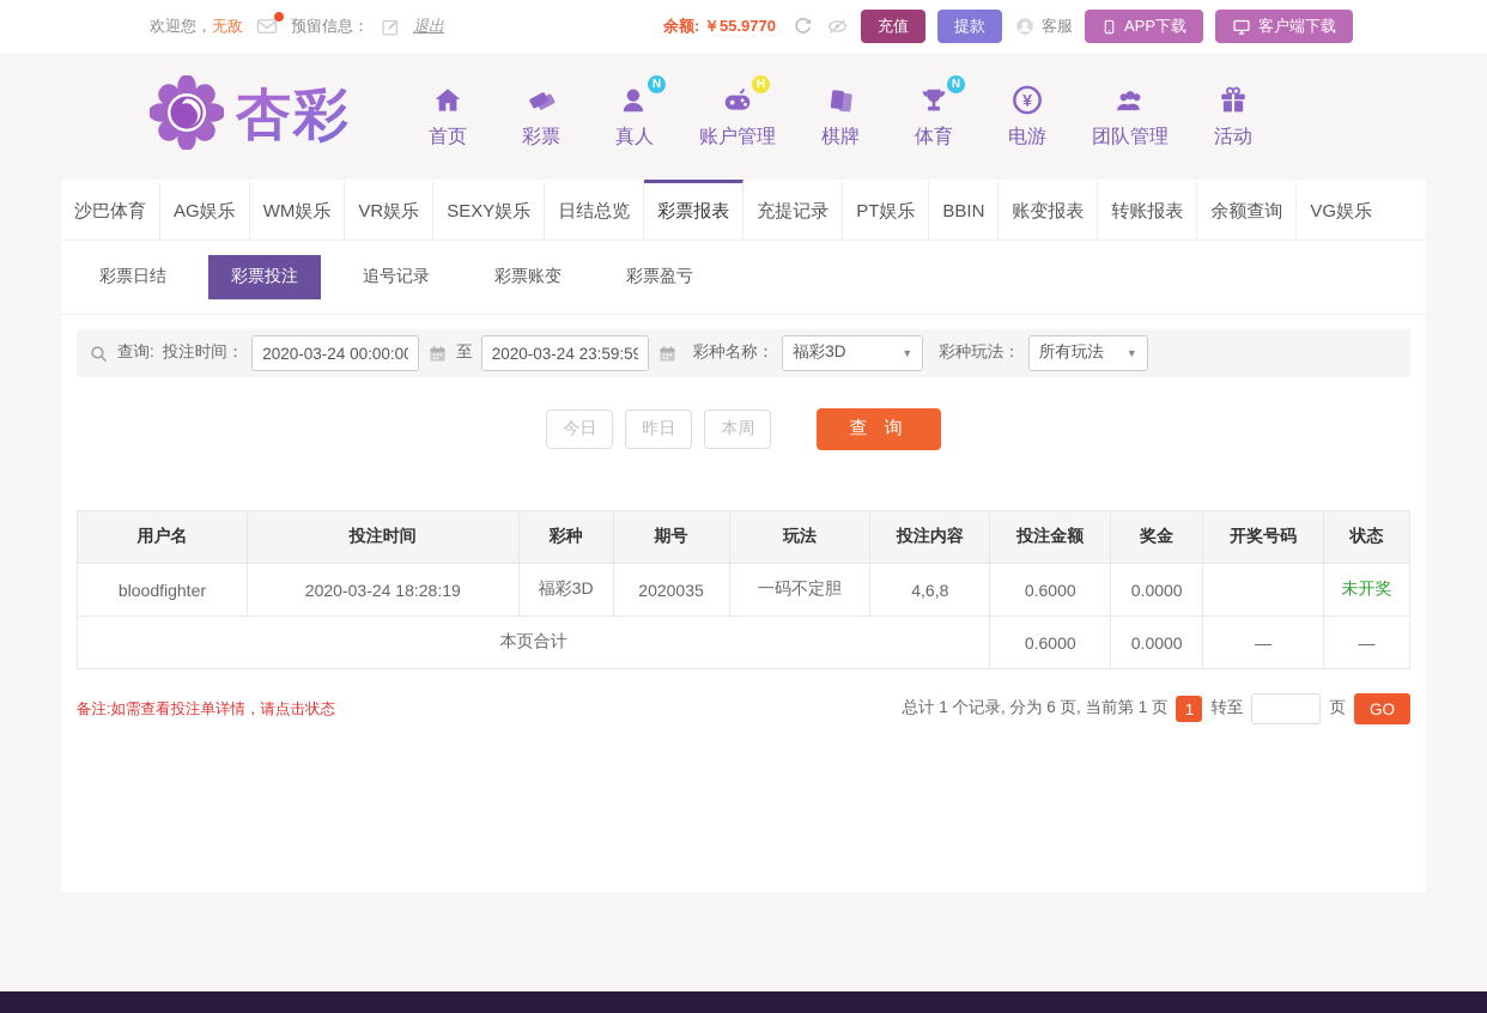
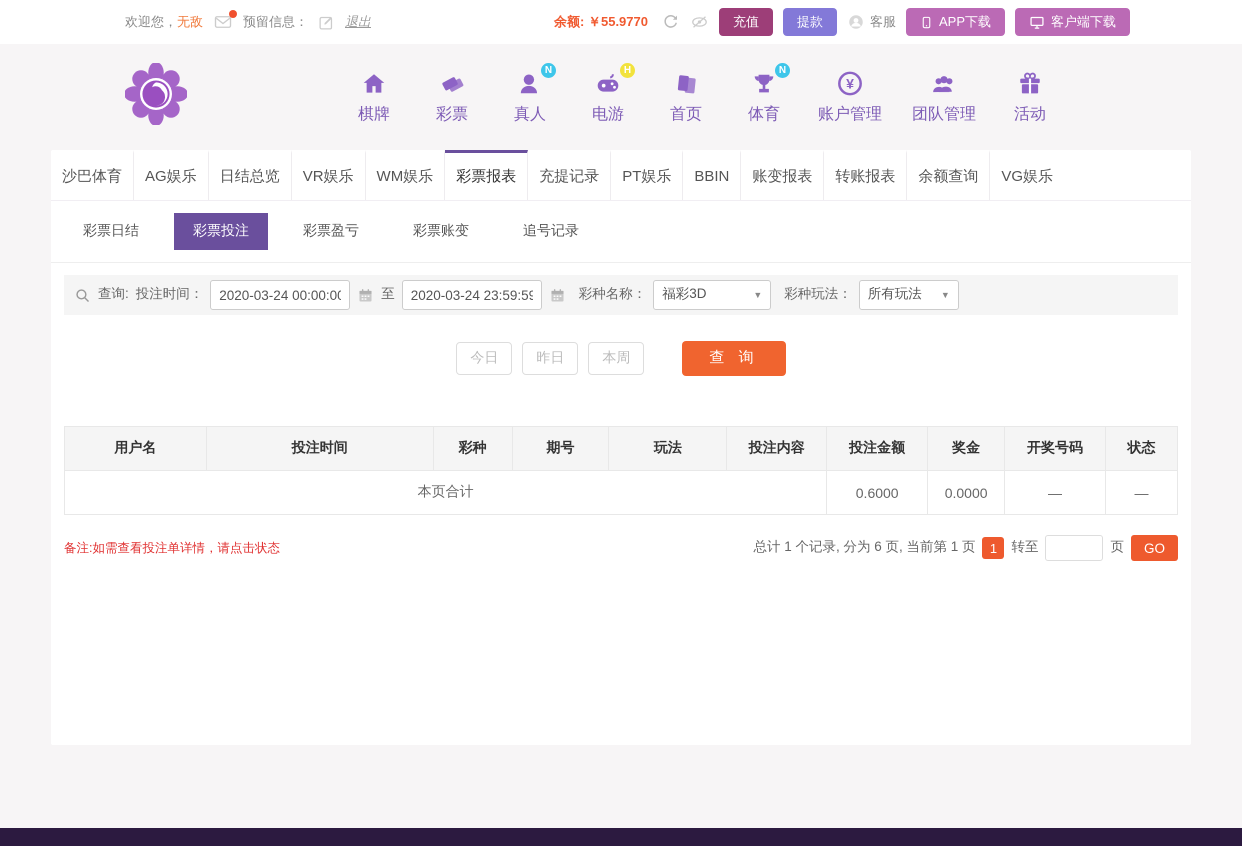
  欢迎您，无敌
  预留信息：
  退出
  余额: ￥55.9770
  充值
  提款
  客服
  APP下载
  客户端下载
- 杏彩
- 首页
+ 棋牌
  彩票
  N
  真人
  H
- 账户管理
+ 电游
- 棋牌
+ 首页
  N
  体育
  ¥
- 电游
+ 账户管理
  团队管理
  活动
  沙巴体育
  AG娱乐
- WM娱乐
+ 日结总览
  VR娱乐
- SEXY娱乐
- 日结总览
+ WM娱乐
  彩票报表
  充提记录
  PT娱乐
  BBIN
  账变报表
  转账报表
  余额查询
  VG娱乐
  彩票日结
  彩票投注
- 追号记录
+ 彩票盈亏
  彩票账变
- 彩票盈亏
+ 追号记录
  查询:
  投注时间：
  2020-03-24 00:00:00
  至
  2020-03-24 23:59:59
  彩种名称：
  福彩3D
  ▼
  彩种玩法：
  所有玩法
  ▼
  今日
  昨日
  本周
  查 询
  用户名	投注时间	彩种	期号	玩法	投注内容	投注金额	奖金	开奖号码	状态
- bloodfighter	2020-03-24 18:28:19	福彩3D	2020035	一码不定胆	4,6,8	0.6000	0.0000		未开奖
  本页合计	0.6000	0.0000	—	—
  备注:如需查看投注单详情，请点击状态
  总计 1 个记录, 分为 6 页, 当前第 1 页
  1
  转至
  页
  GO
